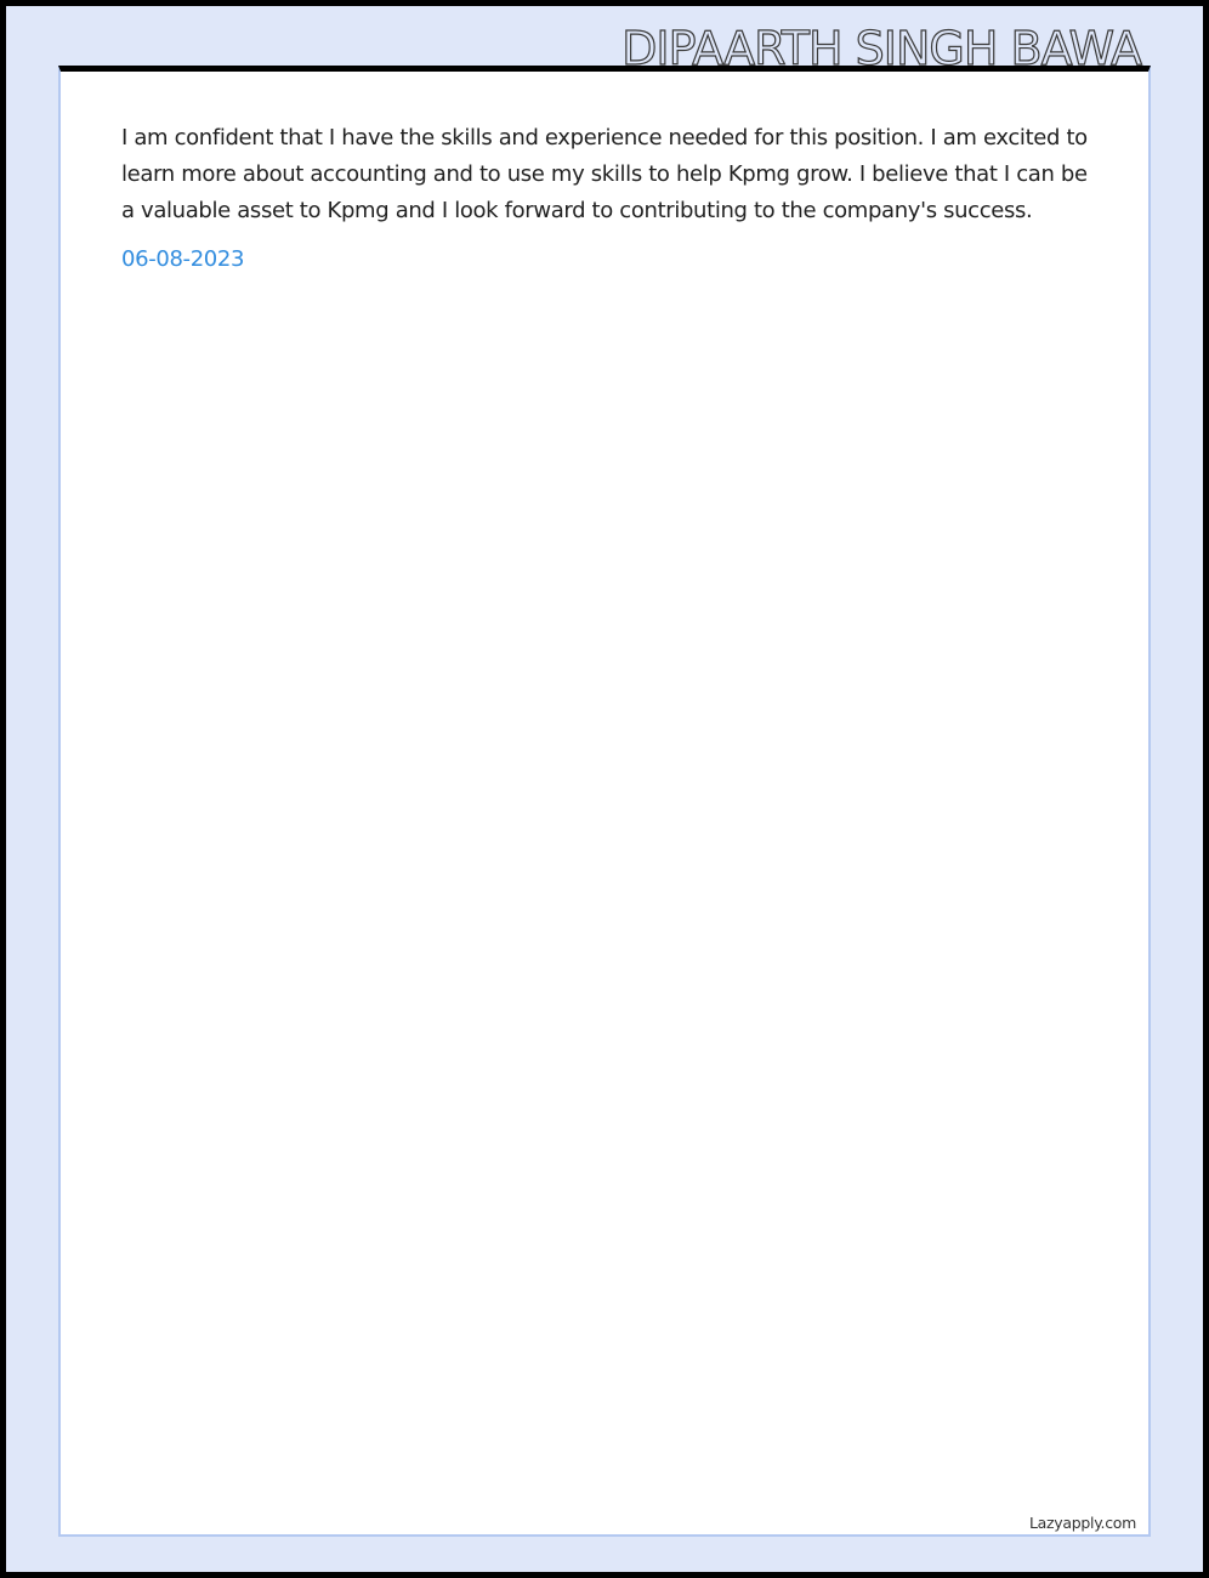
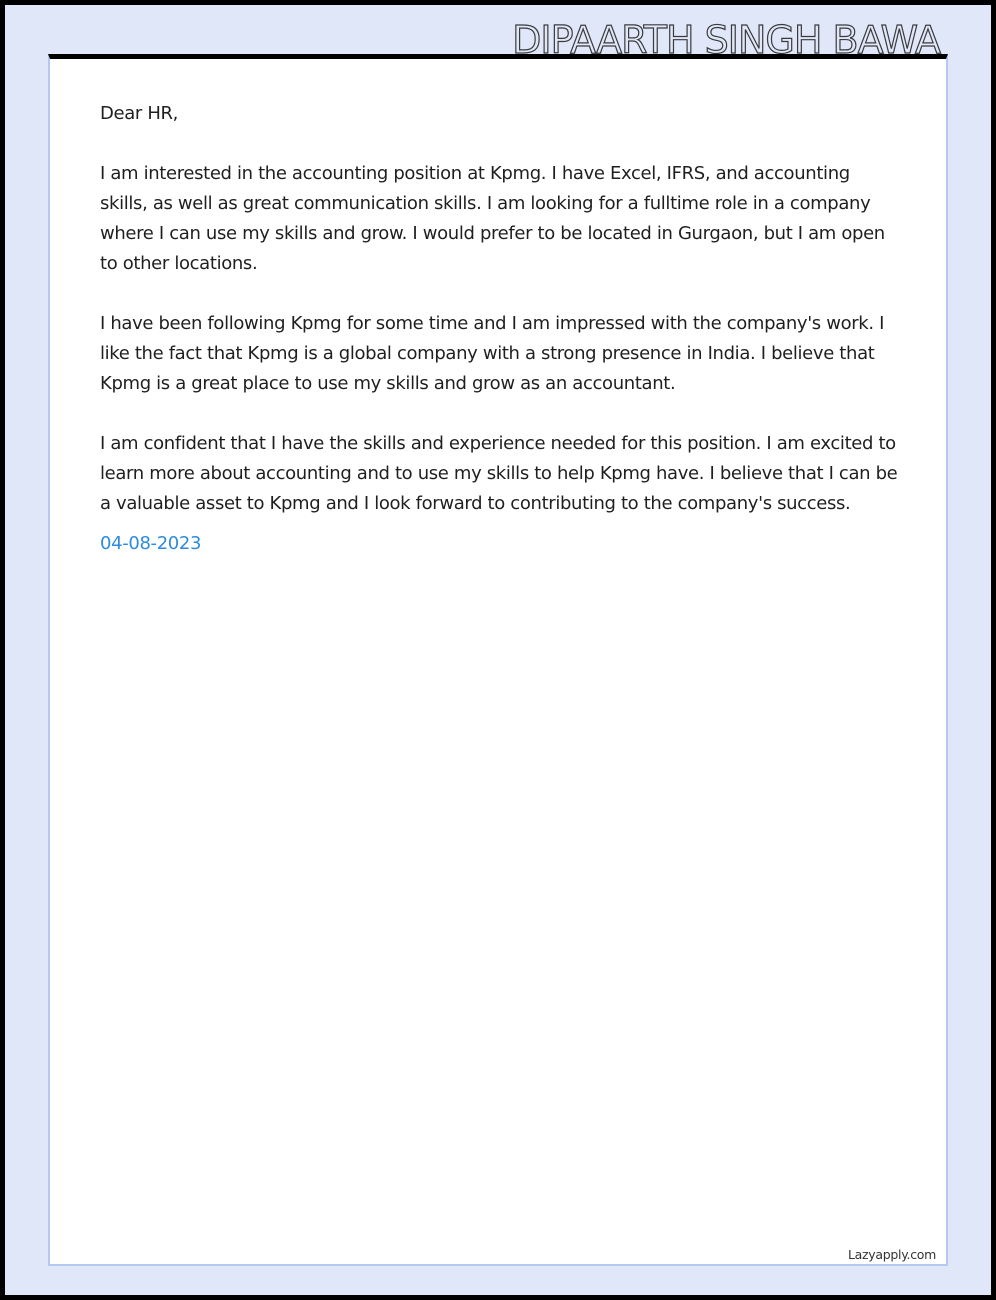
  DIPAARTH SINGH BAWA
+ Dear HR,
+ I am interested in the accounting position at Kpmg. I have Excel, IFRS, and accounting skills, as well as great communication skills. I am looking for a fulltime role in a company where I can use my skills and grow. I would prefer to be located in Gurgaon, but I am open to other locations.
+ I have been following Kpmg for some time and I am impressed with the company's work. I like the fact that Kpmg is a global company with a strong presence in India. I believe that Kpmg is a great place to use my skills and grow as an accountant.
- I am confident that I have the skills and experience needed for this position. I am excited to learn more about accounting and to use my skills to help Kpmg grow. I believe that I can be a valuable asset to Kpmg and I look forward to contributing to the company's success.
+ I am confident that I have the skills and experience needed for this position. I am excited to learn more about accounting and to use my skills to help Kpmg have. I believe that I can be a valuable asset to Kpmg and I look forward to contributing to the company's success.
- 06-08-2023
+ 04-08-2023
  Lazyapply.com
